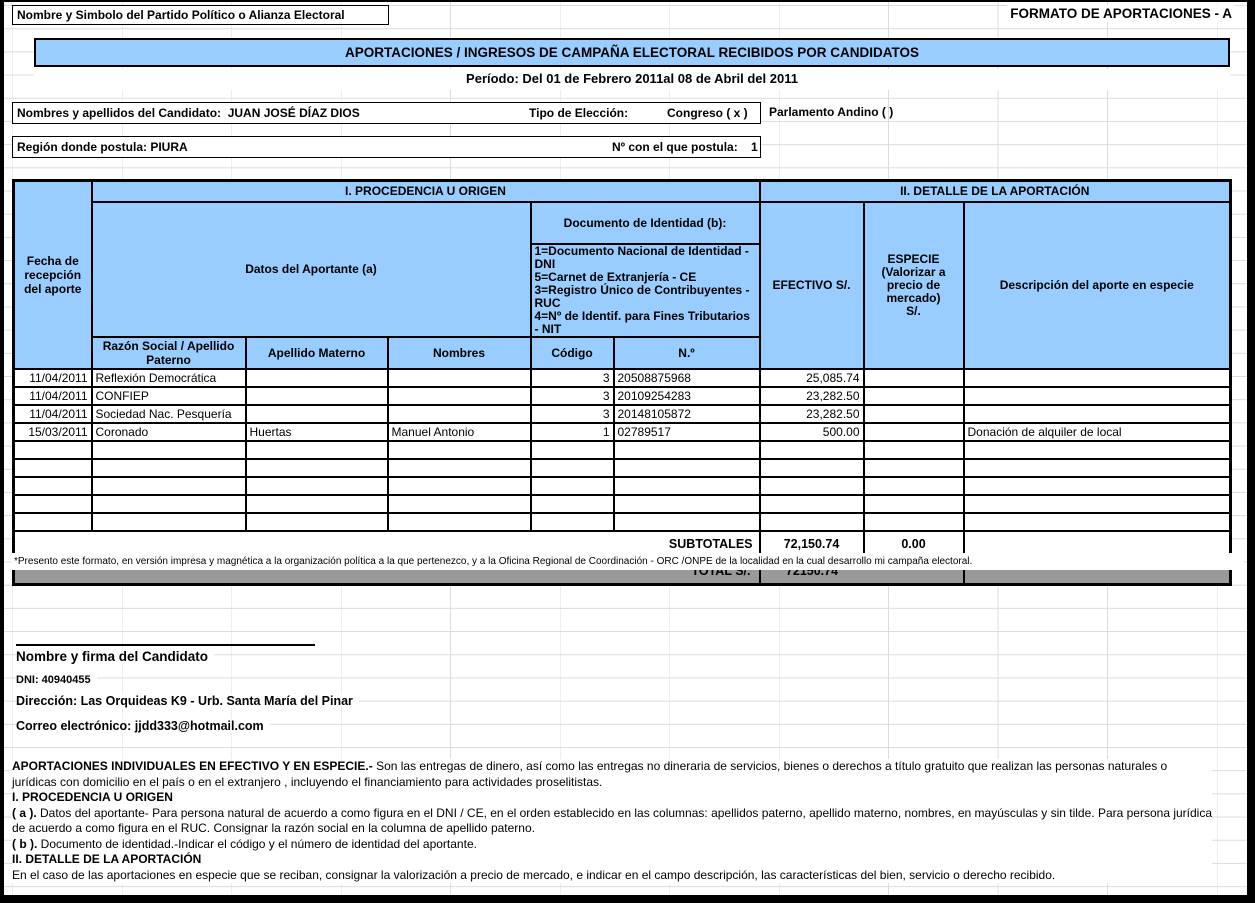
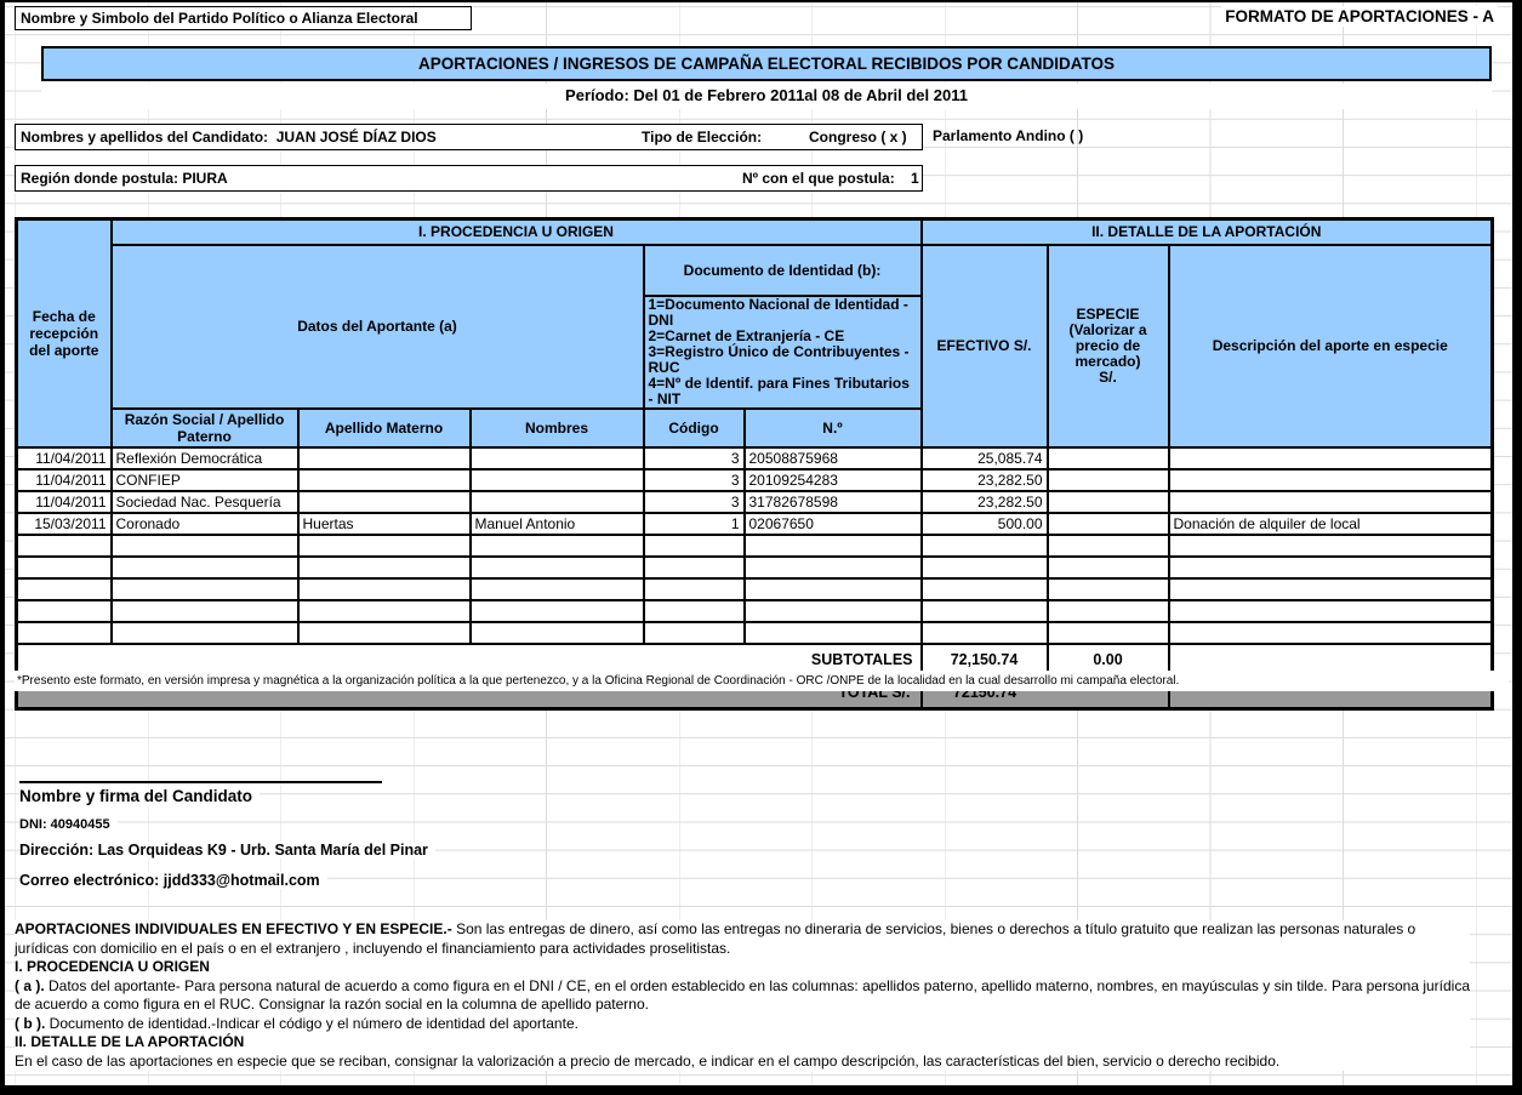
  Nombre y Simbolo del Partido Político o Alianza Electoral
  FORMATO DE APORTACIONES - A
  APORTACIONES / INGRESOS DE CAMPAÑA ELECTORAL RECIBIDOS POR CANDIDATOS
  Período: Del 01 de Febrero 2011al 08 de Abril del 2011
  Nombres y apellidos del Candidato: JUAN JOSÉ DÍAZ DIOS
  Tipo de Elección:
  Congreso ( x )
  Parlamento Andino ( )
  Región donde postula: PIURA
  Nº con el que postula:
  1
  Fecha de recepción del aporte	I. PROCEDENCIA U ORIGEN	II. DETALLE DE LA APORTACIÓN
  Datos del Aportante (a)	Documento de Identidad (b):	EFECTIVO S/.	ESPECIE (Valorizar a precio de mercado) S/.	Descripción del aporte en especie
- 1=Documento Nacional de Identidad - DNI 5=Carnet de Extranjería - CE 3=Registro Único de Contribuyentes - RUC 4=Nº de Identif. para Fines Tributarios - NIT
+ 1=Documento Nacional de Identidad - DNI 2=Carnet de Extranjería - CE 3=Registro Único de Contribuyentes - RUC 4=Nº de Identif. para Fines Tributarios - NIT
  Razón Social / Apellido Paterno	Apellido Materno	Nombres	Código	N.º
  11/04/2011	Reflexión Democrática			3	20508875968	25,085.74
  11/04/2011	CONFIEP			3	20109254283	23,282.50
- 11/04/2011	Sociedad Nac. Pesquería			3	20148105872	23,282.50
+ 11/04/2011	Sociedad Nac. Pesquería			3	31782678598	23,282.50
- 15/03/2011	Coronado	Huertas	Manuel Antonio	1	02789517	500.00		Donación de alquiler de local
+ 15/03/2011	Coronado	Huertas	Manuel Antonio	1	02067650	500.00		Donación de alquiler de local
  SUBTOTALES	72,150.74	0.00
  TOTAL S/.	72150.74
  *Presento este formato, en versión impresa y magnética a la organización política a la que pertenezco, y a la Oficina Regional de Coordinación - ORC /ONPE de la localidad en la cual desarrollo mi campaña electoral.
  Nombre y firma del Candidato
  DNI: 40940455
  Dirección: Las Orquideas K9 - Urb. Santa María del Pinar
  Correo electrónico: jjdd333@hotmail.com
  APORTACIONES INDIVIDUALES EN EFECTIVO Y EN ESPECIE.- Son las entregas de dinero, así como las entregas no dineraria de servicios, bienes o derechos a título gratuito que realizan las personas naturales o jurídicas con domicilio en el país o en el extranjero , incluyendo el financiamiento para actividades proselitistas.
  I. PROCEDENCIA U ORIGEN
  ( a ). Datos del aportante- Para persona natural de acuerdo a como figura en el DNI / CE, en el orden establecido en las columnas: apellidos paterno, apellido materno, nombres, en mayúsculas y sin tilde. Para persona jurídica de acuerdo a como figura en el RUC. Consignar la razón social en la columna de apellido paterno.
  ( b ). Documento de identidad.-Indicar el código y el número de identidad del aportante.
  II. DETALLE DE LA APORTACIÓN
  En el caso de las aportaciones en especie que se reciban, consignar la valorización a precio de mercado, e indicar en el campo descripción, las características del bien, servicio o derecho recibido.
